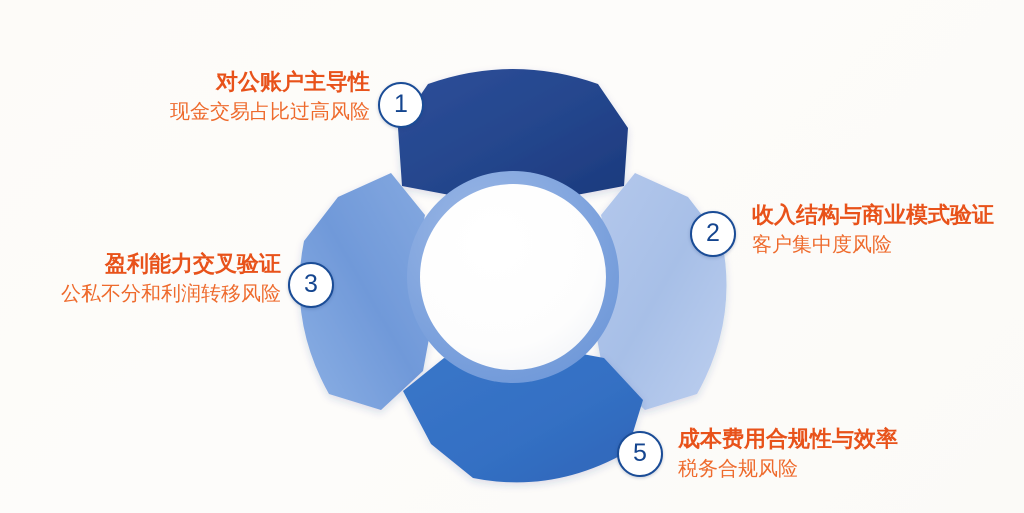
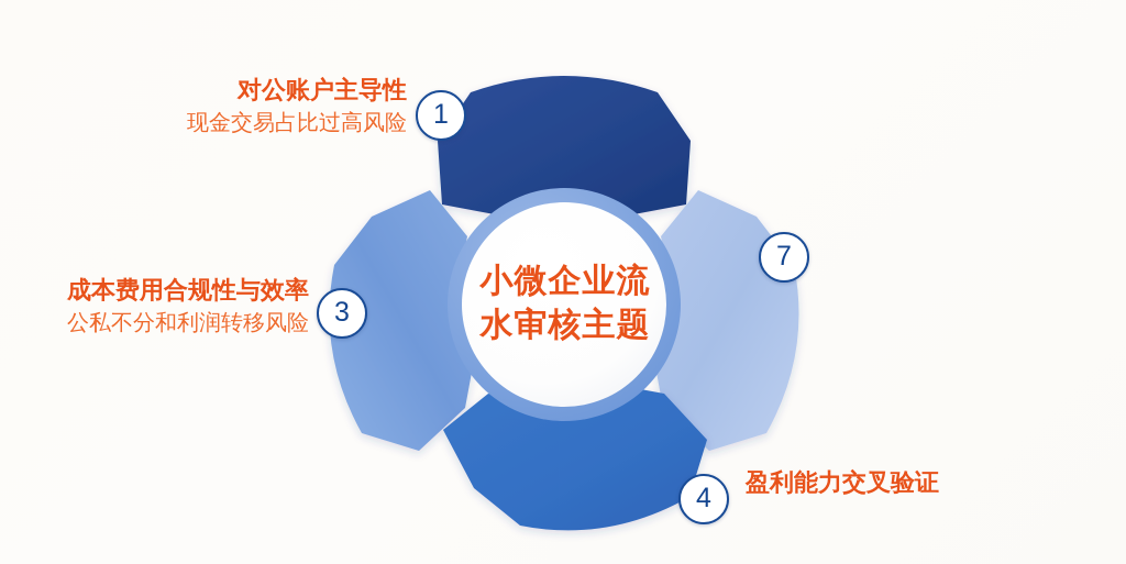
+ 小微企业流
+ 水审核主题
  1
- 2
+ 7
  3
- 5
+ 4
  对公账户主导性
  现金交易占比过高风险
- 收入结构与商业模式验证
- 客户集中度风险
- 盈利能力交叉验证
+ 成本费用合规性与效率
  公私不分和利润转移风险
- 成本费用合规性与效率
+ 盈利能力交叉验证
- 税务合规风险
